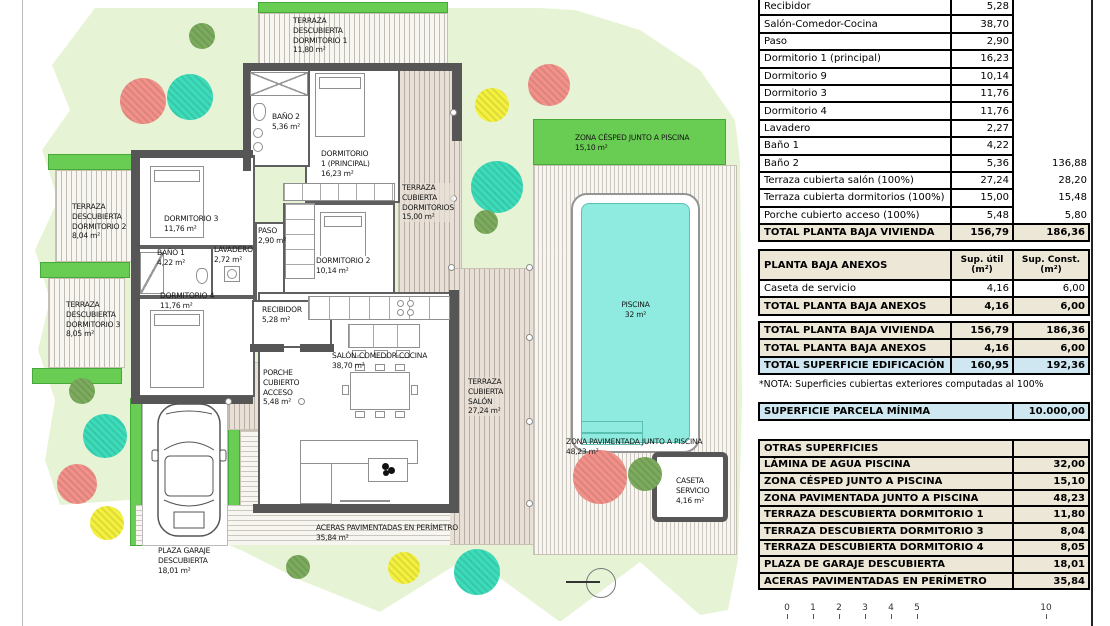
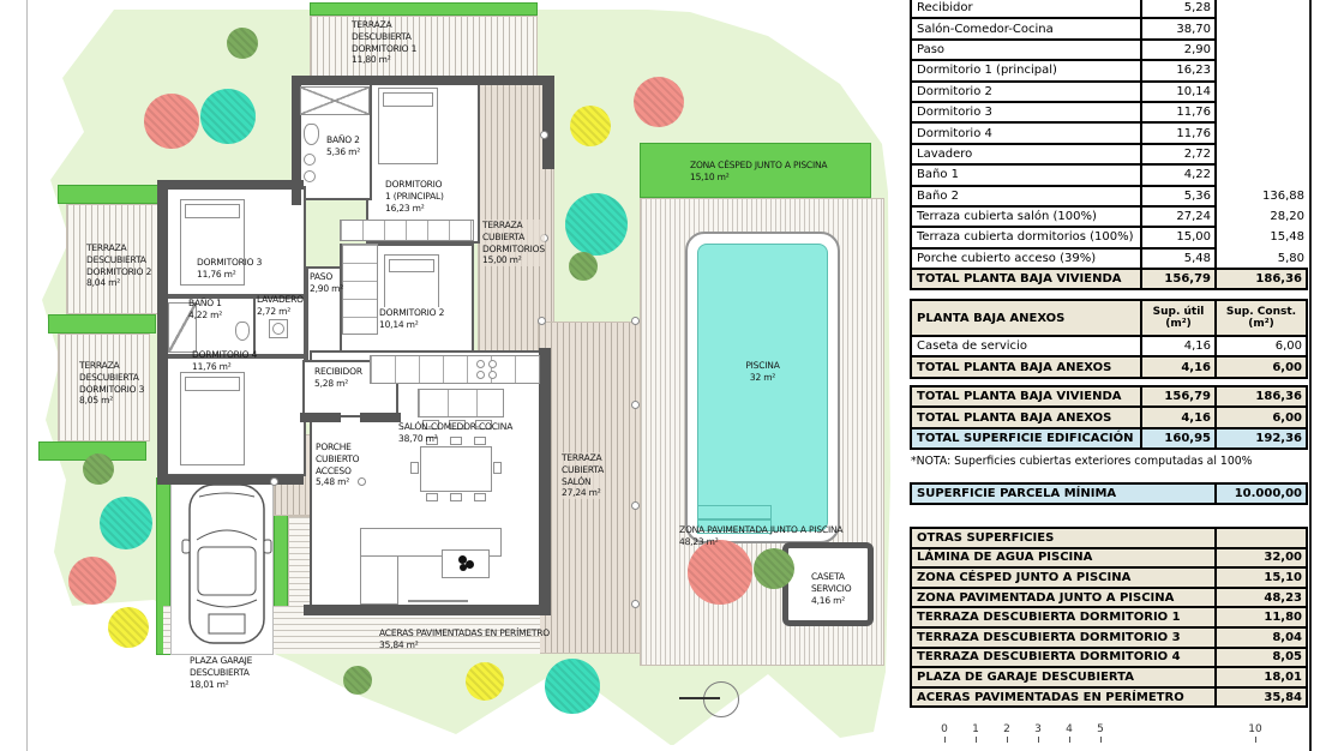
  TERRAZA
  DESCUBIERTA
  DORMITORIO 1
  11,80 m²
  TERRAZA
  DESCUBIERTA
  DORMITORIO 2
  8,04 m²
  TERRAZA
  DESCUBIERTA
  DORMITORIO 3
  8,05 m²
  TERRAZA
  CUBIERTA
  DORMITORIOS
  15,00 m²
  TERRAZA
  CUBIERTA
  SALÓN
  27,24 m²
  DORMITORIO
  1 (PRINCIPAL)
  16,23 m²
  DORMITORIO 2
  10,14 m²
  DORMITORIO 3
  11,76 m²
  DORMITORIO 4
  11,76 m²
  BAÑO 1
  4,22 m²
  BAÑO 2
  5,36 m²
  LAVADERO
  2,72 m²
  PASO
  2,90 m²
  RECIBIDOR
  5,28 m²
  SALÓN-COMEDOR-COCINA
  38,70 m²
  PORCHE
  CUBIERTO
  ACCESO
  5,48 m²
  PLAZA GARAJE
  DESCUBIERTA
  18,01 m²
  ACERAS PAVIMENTADAS EN PERÍMETRO
  35,84 m²
  ZONA CÉSPED JUNTO A PISCINA
  15,10 m²
  ZONA PAVIMENTADA JUNTO A PISCINA
  48,23 m²
  PISCINA
  32 m²
  CASETA
  SERVICIO
  4,16 m²
  Recibidor
  5,28
  Salón-Comedor-Cocina
  38,70
  Paso
  2,90
  Dormitorio 1 (principal)
  16,23
- Dormitorio 9
+ Dormitorio 2
  10,14
  Dormitorio 3
  11,76
  Dormitorio 4
  11,76
  Lavadero
- 2,27
+ 2,72
  Baño 1
  4,22
  Baño 2
  5,36
  136,88
  Terraza cubierta salón (100%)
  27,24
  28,20
  Terraza cubierta dormitorios (100%)
  15,00
  15,48
- Porche cubierto acceso (100%)
+ Porche cubierto acceso (39%)
  5,48
  5,80
  TOTAL PLANTA BAJA VIVIENDA
  156,79
  186,36
  PLANTA BAJA ANEXOS
  Sup. útil
  (m²)
  Sup. Const.
  (m²)
  Caseta de servicio
  4,16
  6,00
  TOTAL PLANTA BAJA ANEXOS
  4,16
  6,00
  TOTAL PLANTA BAJA VIVIENDA
  156,79
  186,36
  TOTAL PLANTA BAJA ANEXOS
  4,16
  6,00
  TOTAL SUPERFICIE EDIFICACIÓN
  160,95
  192,36
  *NOTA: Superficies cubiertas exteriores computadas al 100%
  SUPERFICIE PARCELA MÍNIMA
  10.000,00
  OTRAS SUPERFICIES
  LÁMINA DE AGUA PISCINA
  32,00
  ZONA CÉSPED JUNTO A PISCINA
  15,10
  ZONA PAVIMENTADA JUNTO A PISCINA
  48,23
  TERRAZA DESCUBIERTA DORMITORIO 1
  11,80
  TERRAZA DESCUBIERTA DORMITORIO 3
  8,04
  TERRAZA DESCUBIERTA DORMITORIO 4
  8,05
  PLAZA DE GARAJE DESCUBIERTA
  18,01
  ACERAS PAVIMENTADAS EN PERÍMETRO
  35,84
  0
  1
  2
  3
  4
  5
  10
